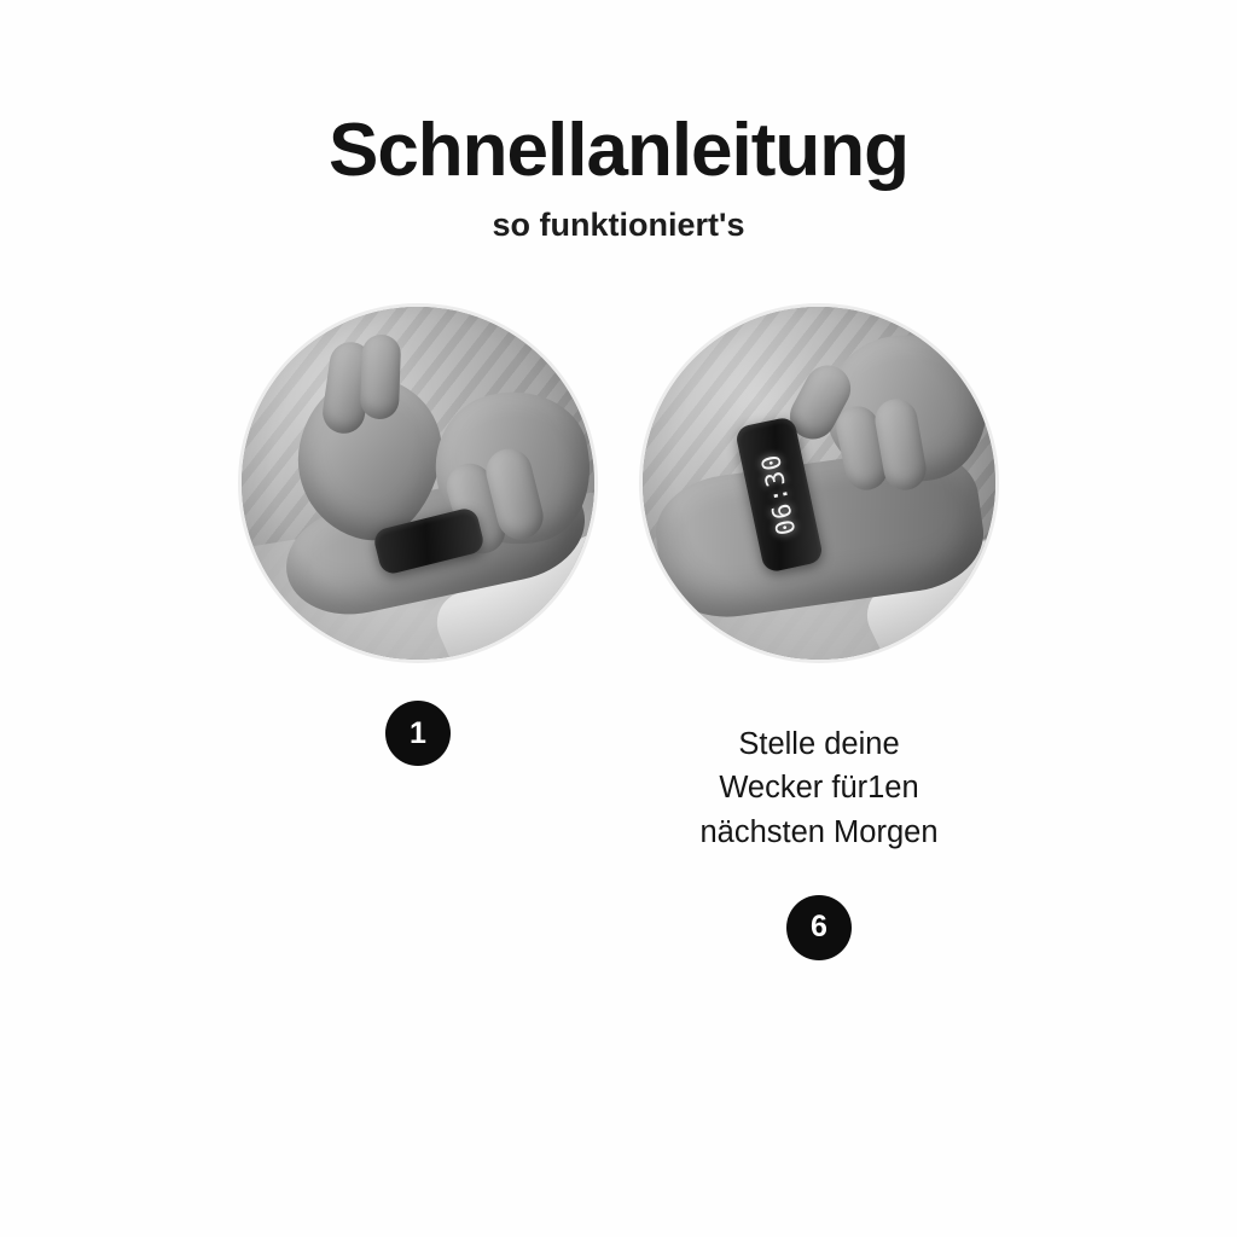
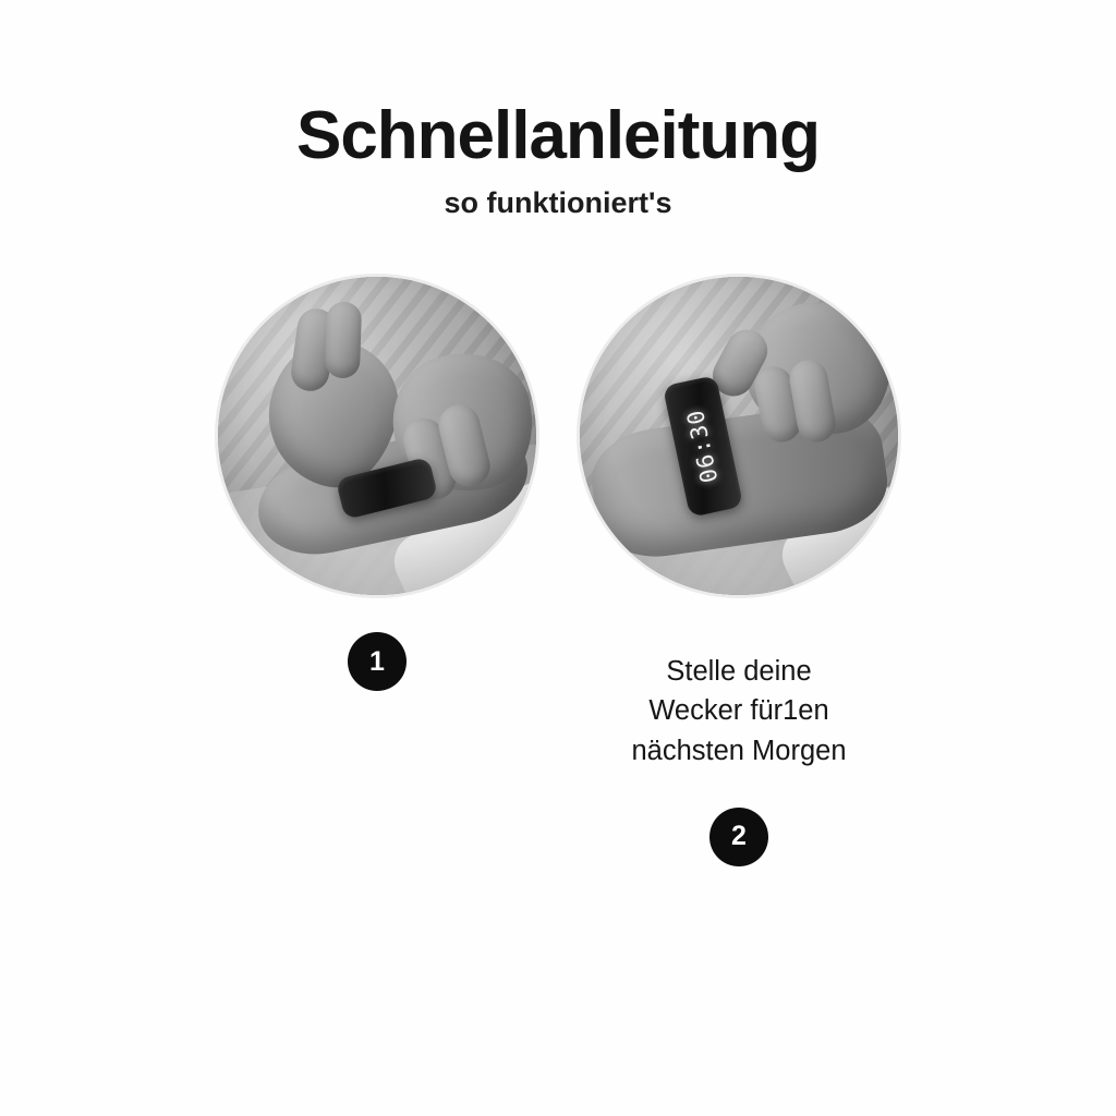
  Schnellanleitung
  so funktioniert's
  1
  Stelle deine
  Wecker für1en
  nächsten Morgen
- 6
+ 2
